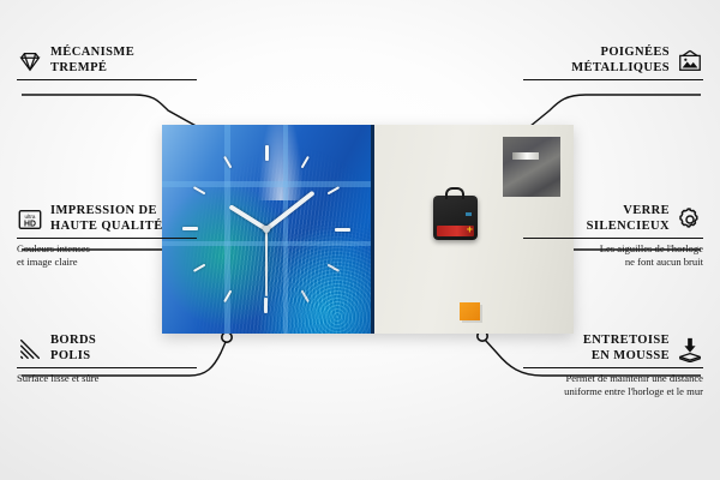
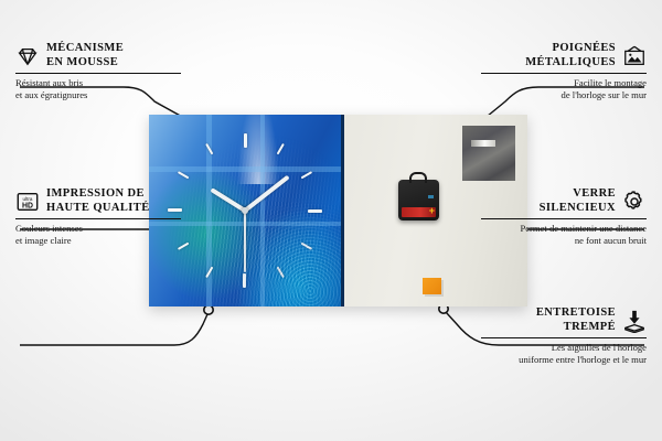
  MÉCANISME
- TREMPÉ
+ EN MOUSSE
+ Résistant aux bris
+ et aux égratignures
  IMPRESSION DE
  HAUTE QUALITÉ
  Couleurs intenses
  et image claire
- BORDS
- POLIS
- Surface lisse et sûre
  POIGNÉES
  MÉTALLIQUES
+ Facilite le montage
+ de l'horloge sur le mur
  VERRE
  SILENCIEUX
- Les aiguilles de l'horloge
+ Permet de maintenir une distance
  ne font aucun bruit
  ENTRETOISE
- EN MOUSSE
+ TREMPÉ
- Permet de maintenir une distance
+ Les aiguilles de l'horloge
  uniforme entre l'horloge et le mur
